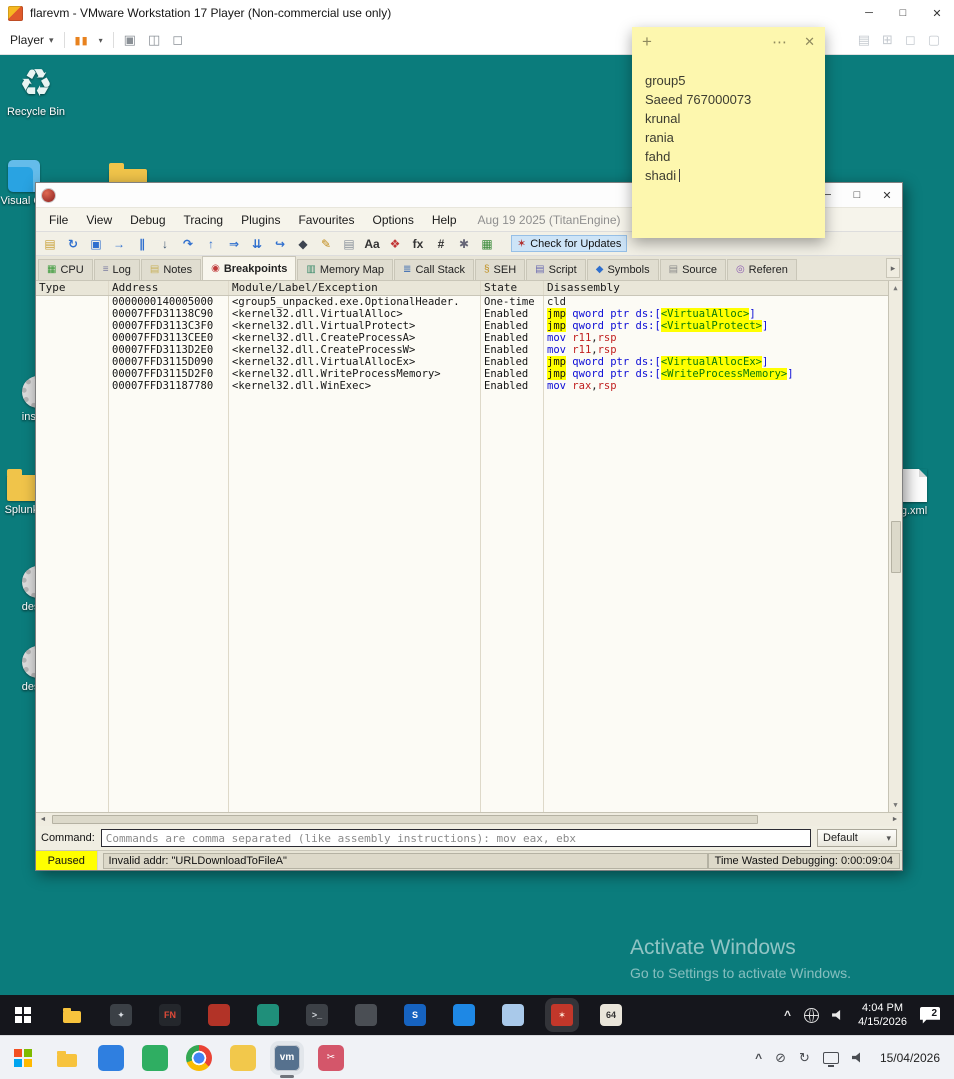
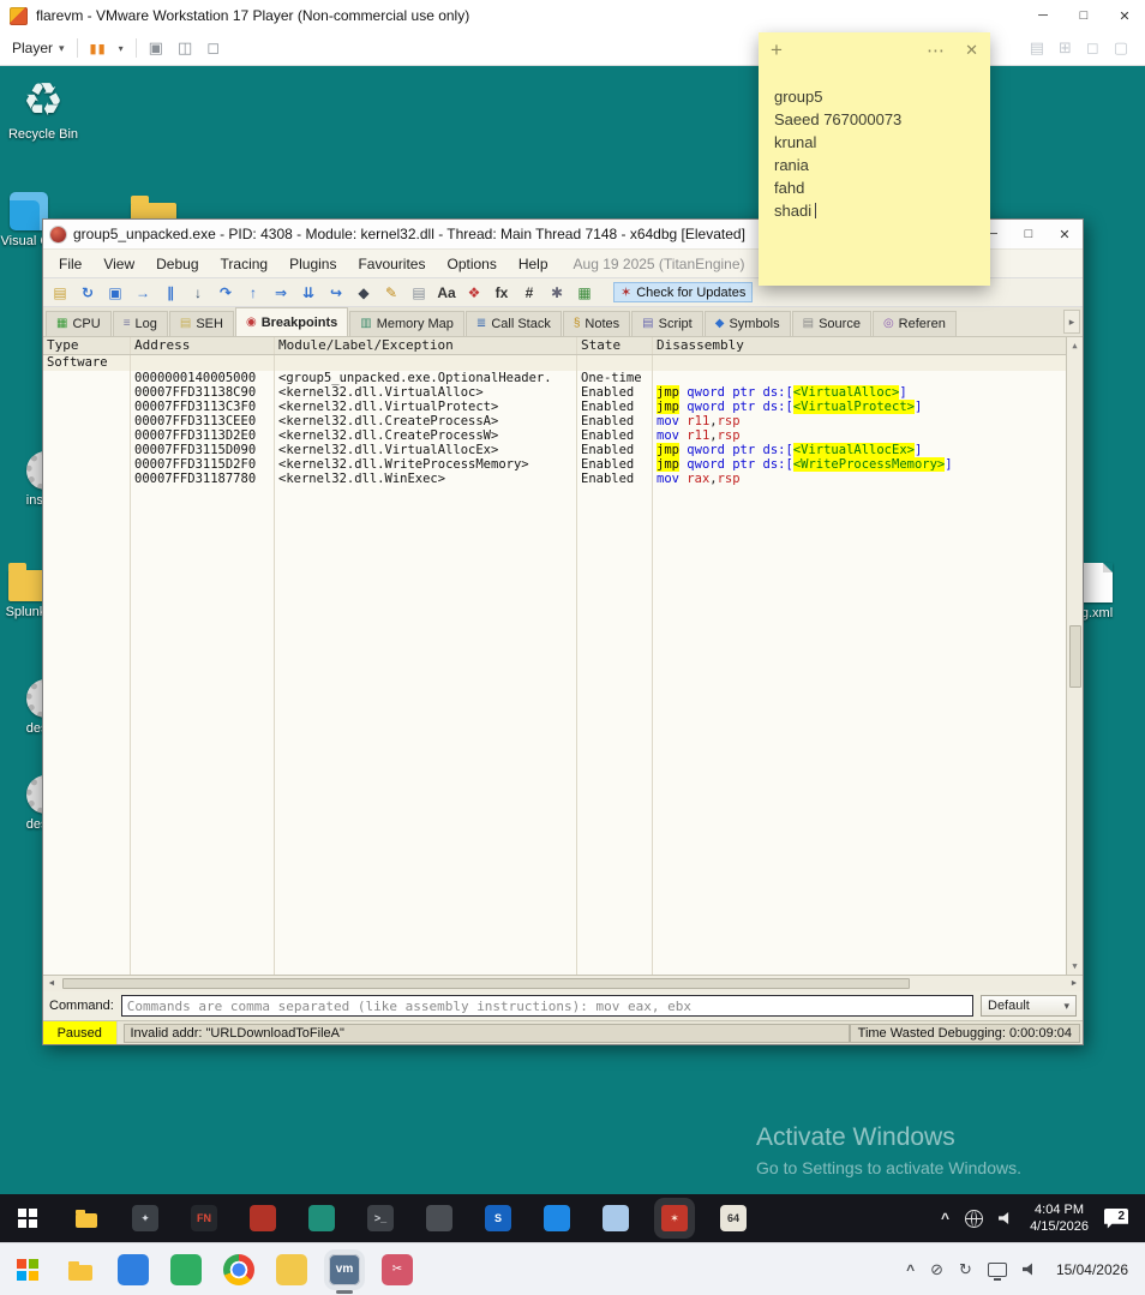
  flarevm - VMware Workstation 17 Player (Non-commercial use only)
  ─
  □
  ✕
  Player
  ▾
  ▮▮
  ▾
  ▣
  ◫
  ◻
  ▤
  ⊞
  ◻
  ▢
  ♻
  Recycle Bin
  Visual
  g.xml
  Activate Windows
  Go to Settings to activate Windows.
+ group5_unpacked.exe - PID: 4308 - Module: kernel32.dll - Thread: Main Thread 7148 - x64dbg [Elevated]
  ─
  □
  ✕
  File
  View
  Debug
  Tracing
  Plugins
  Favourites
  Options
  Help
  Aug 19 2025 (TitanEngine)
  ▤
  ↻
  ▣
  →
  ∥
  ↓
  ↷
  ↑
  ⇒
  ⇊
  ↪
  ◆
  ✎
  ▤
  Aa
  ❖
  fx
  #
  ✱
  ▦
  ✶
  Check for Updates
  ▦
  CPU
  ≡
  Log
  ▤
- Notes
+ SEH
  ◉
  Breakpoints
  ▥
  Memory Map
  ≣
  Call Stack
  §
- SEH
+ Notes
  ▤
  Script
  ◆
  Symbols
  ▤
  Source
  ◎
  Referen
  ▸
  Type
  Address
  Module/Label/Exception
  State
  Disassembly
+ Software
  0000000140005000
  <group5_unpacked.exe.OptionalHeader.
  One-time
- cld
  00007FFD31138C90
  <kernel32.dll.VirtualAlloc>
  Enabled
  jmp qword ptr ds:[<VirtualAlloc>]
  00007FFD3113C3F0
  <kernel32.dll.VirtualProtect>
  Enabled
  jmp qword ptr ds:[<VirtualProtect>]
  00007FFD3113CEE0
  <kernel32.dll.CreateProcessA>
  Enabled
  mov r11,rsp
  00007FFD3113D2E0
  <kernel32.dll.CreateProcessW>
  Enabled
  mov r11,rsp
  00007FFD3115D090
  <kernel32.dll.VirtualAllocEx>
  Enabled
  jmp qword ptr ds:[<VirtualAllocEx>]
  00007FFD3115D2F0
  <kernel32.dll.WriteProcessMemory>
  Enabled
  jmp qword ptr ds:[<WriteProcessMemory>]
  00007FFD31187780
  <kernel32.dll.WinExec>
  Enabled
  mov rax,rsp
  ▲
  ▼
  Command:
  Commands are comma separated (like assembly instructions): mov eax, ebx
  Default
  ▾
  Paused
  Invalid addr: "URLDownloadToFileA"
  Time Wasted Debugging: 0:00:09:04
  ✦
  FN
  >_
  S
  ✶
  64
  ^
  4:04 PM
  4/15/2026
  2
  +
  ⋯
  ✕
  group5
  Saeed 767000073
  krunal
  rania
  fahd
  shadi
  vm
  ✂
  ^
  ⊘
  ↻
  15/04/2026
